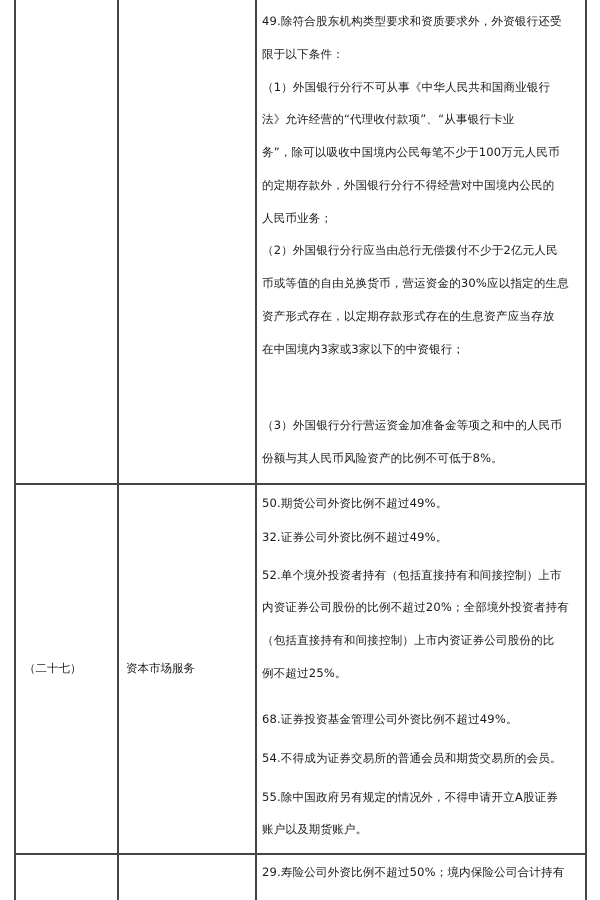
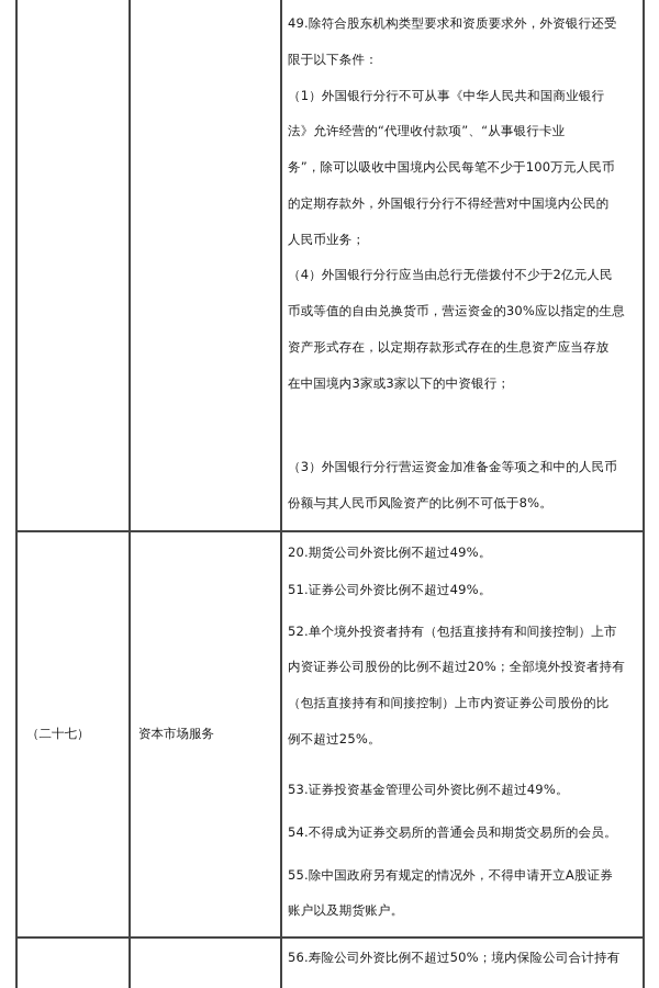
  49.除符合股东机构类型要求和资质要求外，外资银行还受
  限于以下条件：
  （1）外国银行分行不可从事《中华人民共和国商业银行
  法》允许经营的“代理收付款项”、“从事银行卡业
  务”，除可以吸收中国境内公民每笔不少于100万元人民币
  的定期存款外，外国银行分行不得经营对中国境内公民的
  人民币业务；
- （2）外国银行分行应当由总行无偿拨付不少于2亿元人民
+ （4）外国银行分行应当由总行无偿拨付不少于2亿元人民
  币或等值的自由兑换货币，营运资金的30%应以指定的生息
  资产形式存在，以定期存款形式存在的生息资产应当存放
  在中国境内3家或3家以下的中资银行；
  （3）外国银行分行营运资金加准备金等项之和中的人民币
  份额与其人民币风险资产的比例不可低于8%。
  （二十七）
  资本市场服务
- 50.期货公司外资比例不超过49%。
+ 20.期货公司外资比例不超过49%。
- 32.证券公司外资比例不超过49%。
+ 51.证券公司外资比例不超过49%。
  52.单个境外投资者持有（包括直接持有和间接控制）上市
  内资证券公司股份的比例不超过20%；全部境外投资者持有
  （包括直接持有和间接控制）上市内资证券公司股份的比
  例不超过25%。
- 68.证券投资基金管理公司外资比例不超过49%。
+ 53.证券投资基金管理公司外资比例不超过49%。
  54.不得成为证券交易所的普通会员和期货交易所的会员。
  55.除中国政府另有规定的情况外，不得申请开立A股证券
  账户以及期货账户。
- 29.寿险公司外资比例不超过50%；境内保险公司合计持有
+ 56.寿险公司外资比例不超过50%；境内保险公司合计持有
